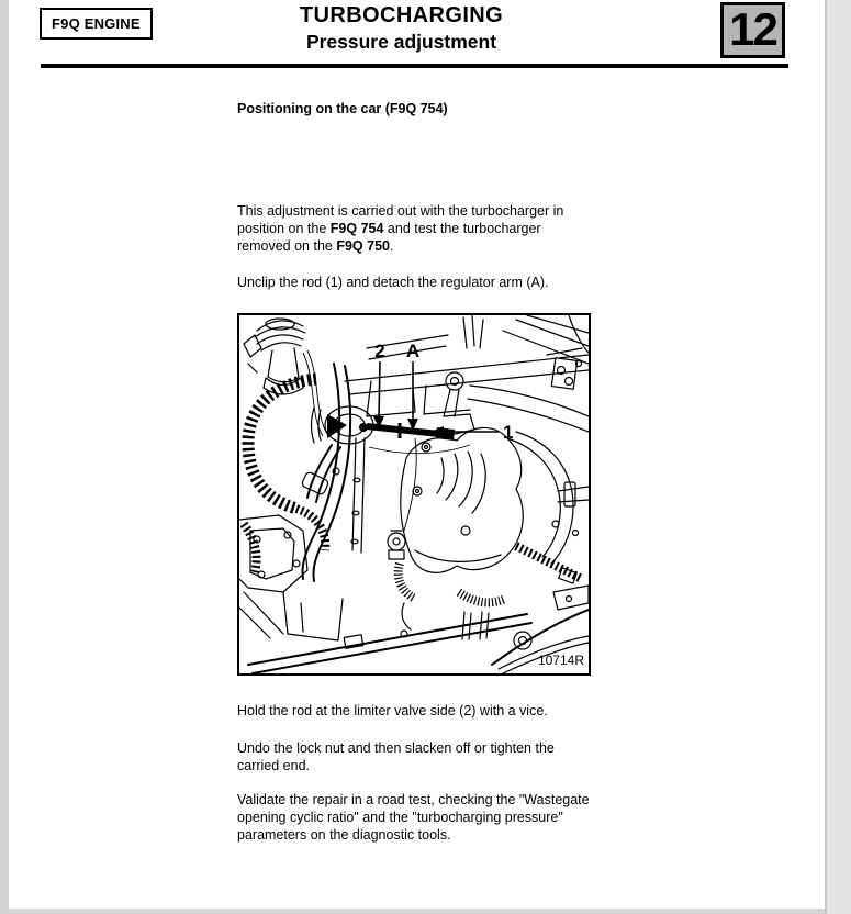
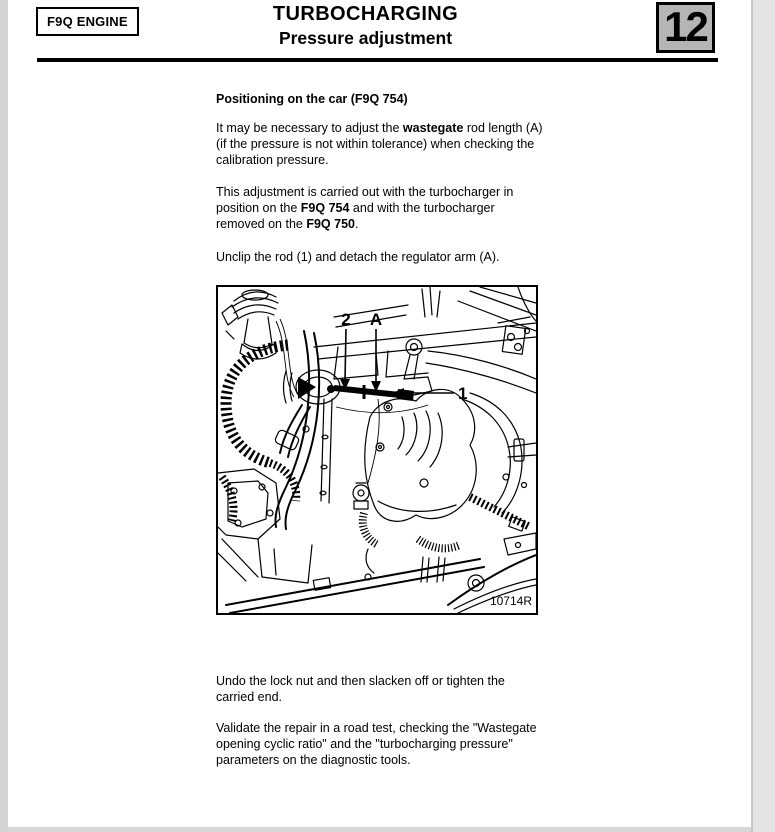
  F9Q ENGINE
  TURBOCHARGING
  Pressure adjustment
  12
  Positioning on the car (F9Q 754)
+ It may be necessary to adjust the wastegate rod length (A) (if the pressure is not within tolerance) when checking the calibration pressure.
- This adjustment is carried out with the turbocharger in position on the F9Q 754 and test the turbocharger removed on the F9Q 750.
+ This adjustment is carried out with the turbocharger in position on the F9Q 754 and with the turbocharger removed on the F9Q 750.
  Unclip the rod (1) and detach the regulator arm (A).
- Hold the rod at the limiter valve side (2) with a vice.
  Undo the lock nut and then slacken off or tighten the carried end.
  Validate the repair in a road test, checking the "Wastegate opening cyclic ratio" and the "turbocharging pressure" parameters on the diagnostic tools.
  2
  A
  1
  10714R
